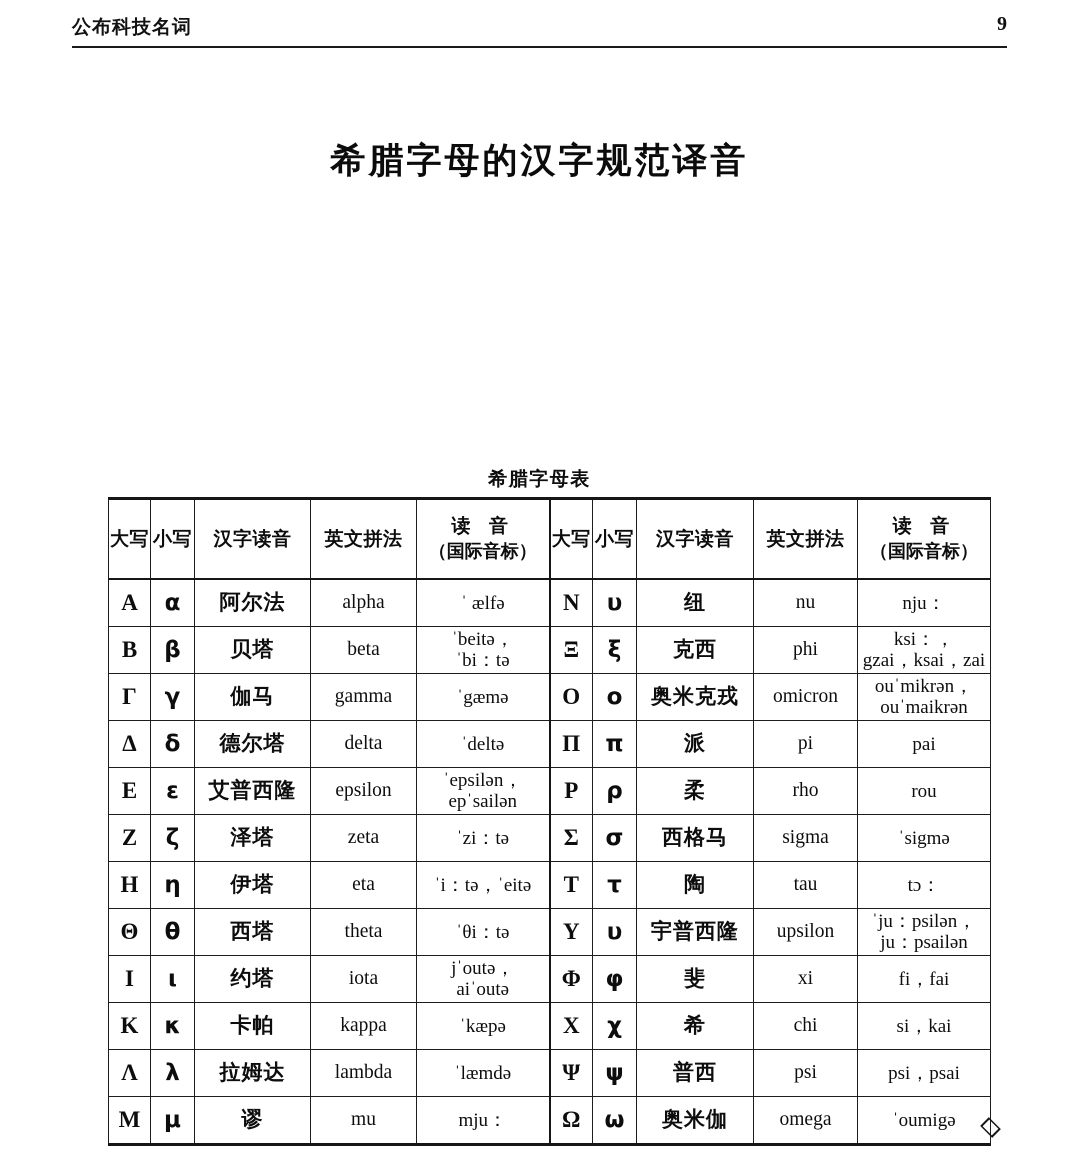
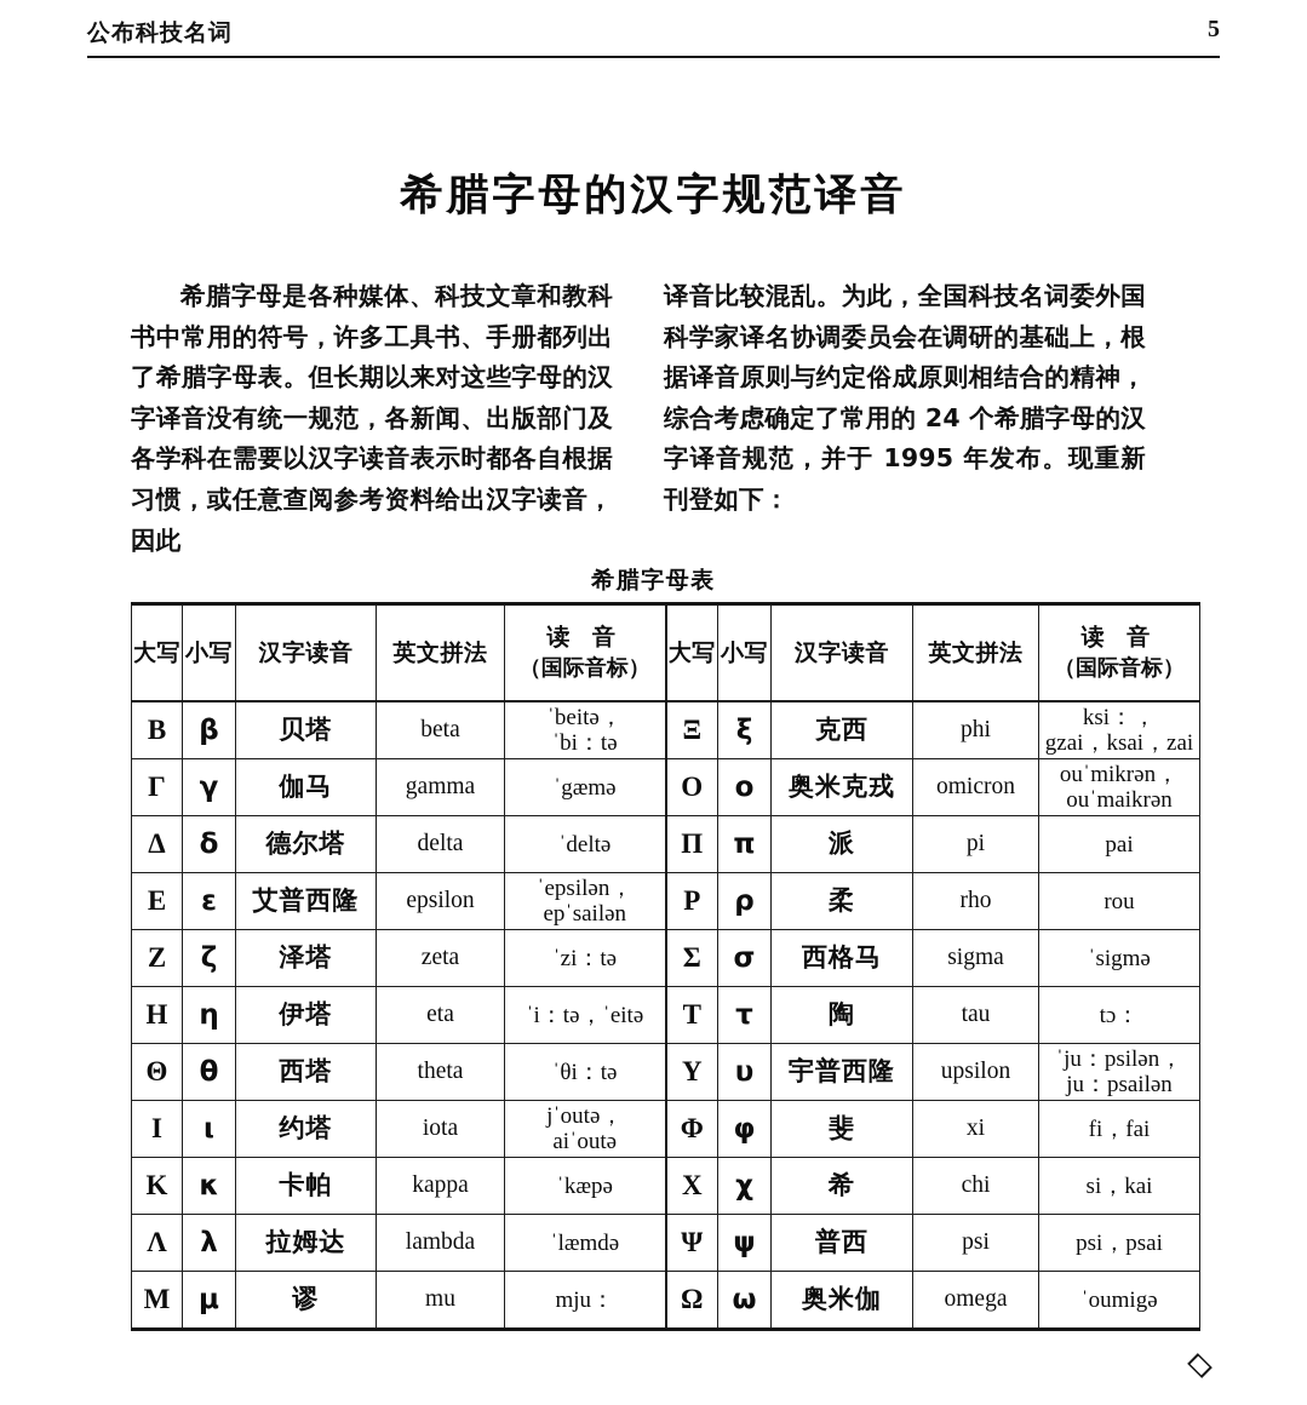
  公布科技名词
- 9
+ 5
  希腊字母的汉字规范译音
+ 希腊字母是各种媒体、科技文章和教科书中常用的符号，许多工具书、手册都列出了希腊字母表。但长期以来对这些字母的汉字译音没有统一规范，各新闻、出版部门及各学科在需要以汉字读音表示时都各自根据习惯，或任意查阅参考资料给出汉字读音，因此
+ 译音比较混乱。为此，全国科技名词委外国科学家译名协调委员会在调研的基础上，根据译音原则与约定俗成原则相结合的精神，综合考虑确定了常用的 24 个希腊字母的汉字译音规范，并于 1995 年发布。现重新刊登如下：
  希腊字母表
  大写	小写	汉字读音	英文拼法	读 音 （国际音标）	大写	小写	汉字读音	英文拼法	读 音 （国际音标）
- Α	α	阿尔法	alpha	ˈ ælfə	Ν	υ	纽	nu	nju：
  Β	β	贝塔	beta	ˈbeitə， ˈbi：tə	Ξ	ξ	克西	phi	ksi：， gzai，ksai，zai
  Γ	γ	伽马	gamma	ˈgæmə	Ο	ο	奥米克戎	omicron	ouˈmikrən， ouˈmaikrən
  Δ	δ	德尔塔	delta	ˈdeltə	Π	π	派	pi	pai
  Ε	ε	艾普西隆	epsilon	ˈepsilən， epˈsailən	Ρ	ρ	柔	rho	rou
  Ζ	ζ	泽塔	zeta	ˈzi：tə	Σ	σ	西格马	sigma	ˈsigmə
  Η	η	伊塔	eta	ˈi：tə，ˈeitə	Τ	τ	陶	tau	tɔ：
  Θ	θ	西塔	theta	ˈθi：tə	Υ	υ	宇普西隆	upsilon	ˈju：psilən， ju：psailən
  Ι	ι	约塔	iota	jˈoutə， aiˈoutə	Φ	φ	斐	xi	fi，fai
  Κ	κ	卡帕	kappa	ˈkæpə	Χ	χ	希	chi	si，kai
  Λ	λ	拉姆达	lambda	ˈlæmdə	Ψ	ψ	普西	psi	psi，psai
  Μ	μ	谬	mu	mju：	Ω	ω	奥米伽	omega	ˈoumigə
